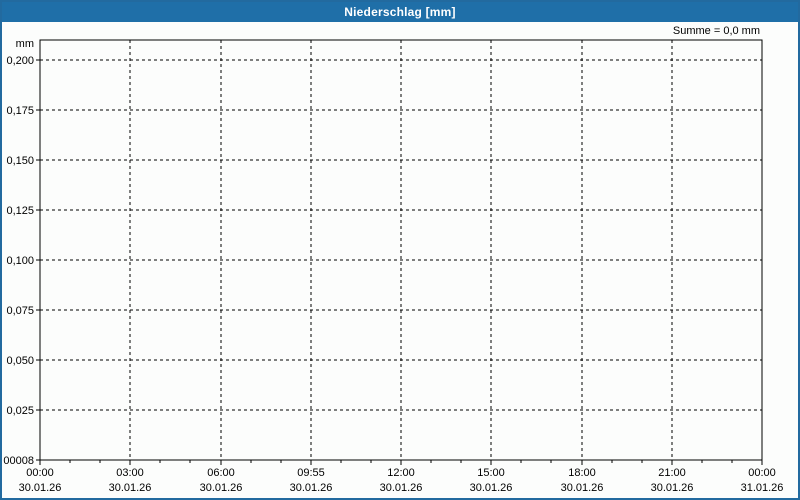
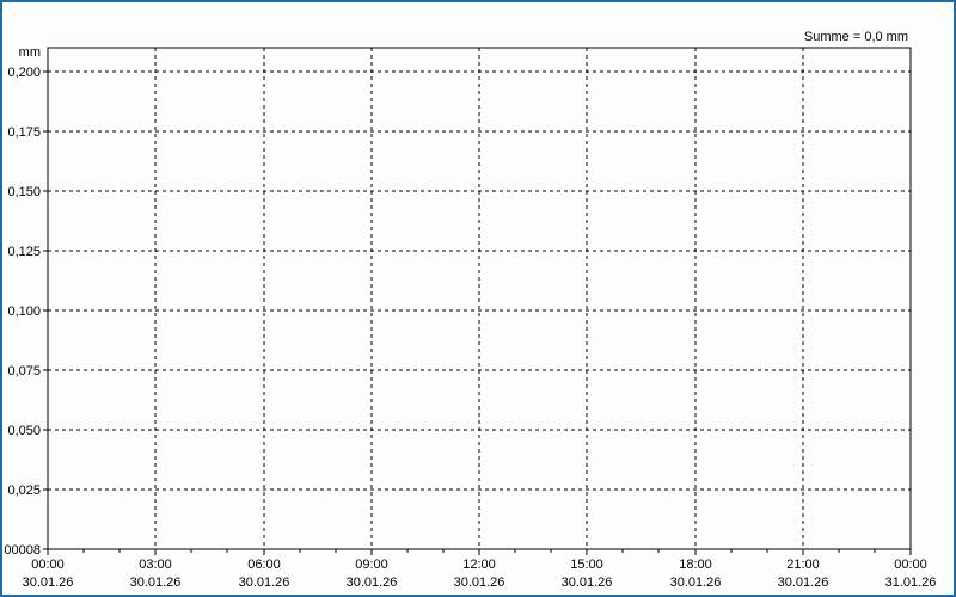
- Niederschlag [mm]
  00008
  0,025
  0,050
  0,075
  0,100
  0,125
  0,150
  0,175
  0,200
  mm
  00:00
  30.01.26
  03:00
  30.01.26
  06:00
  30.01.26
- 09:55
+ 09:00
  30.01.26
  12:00
  30.01.26
  15:00
  30.01.26
  18:00
  30.01.26
  21:00
  30.01.26
  00:00
  31.01.26
  Summe = 0,0 mm
